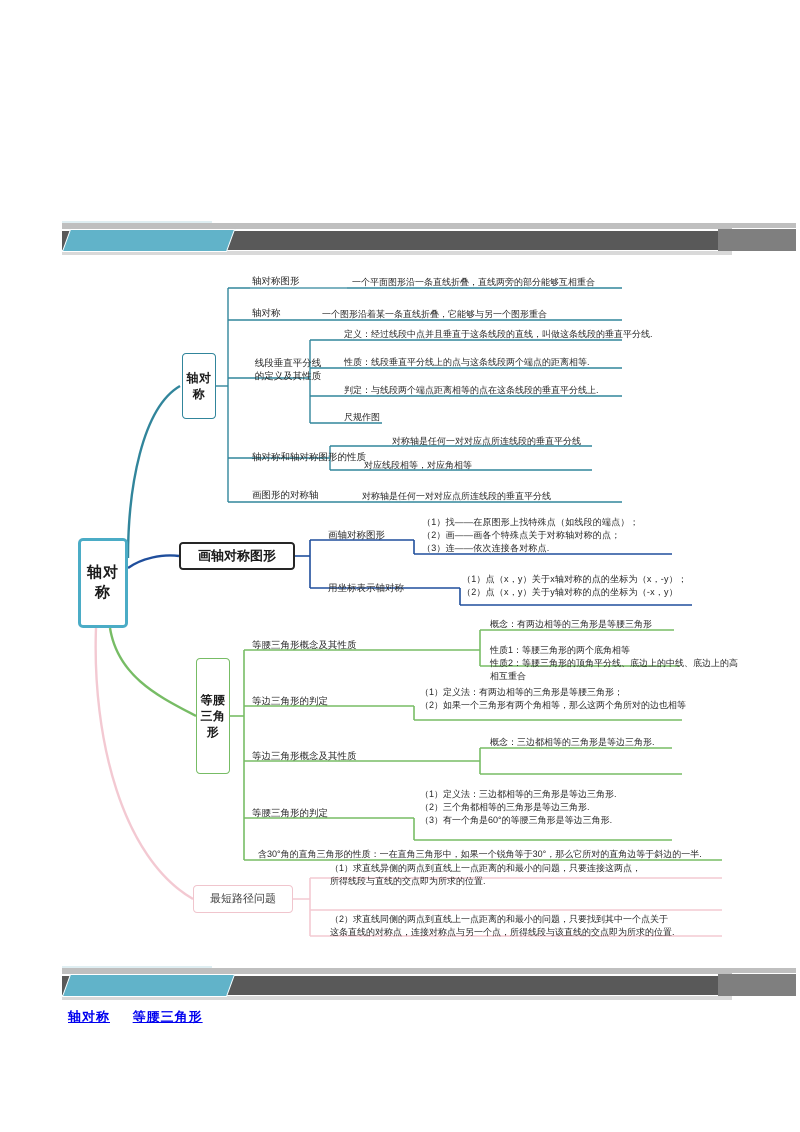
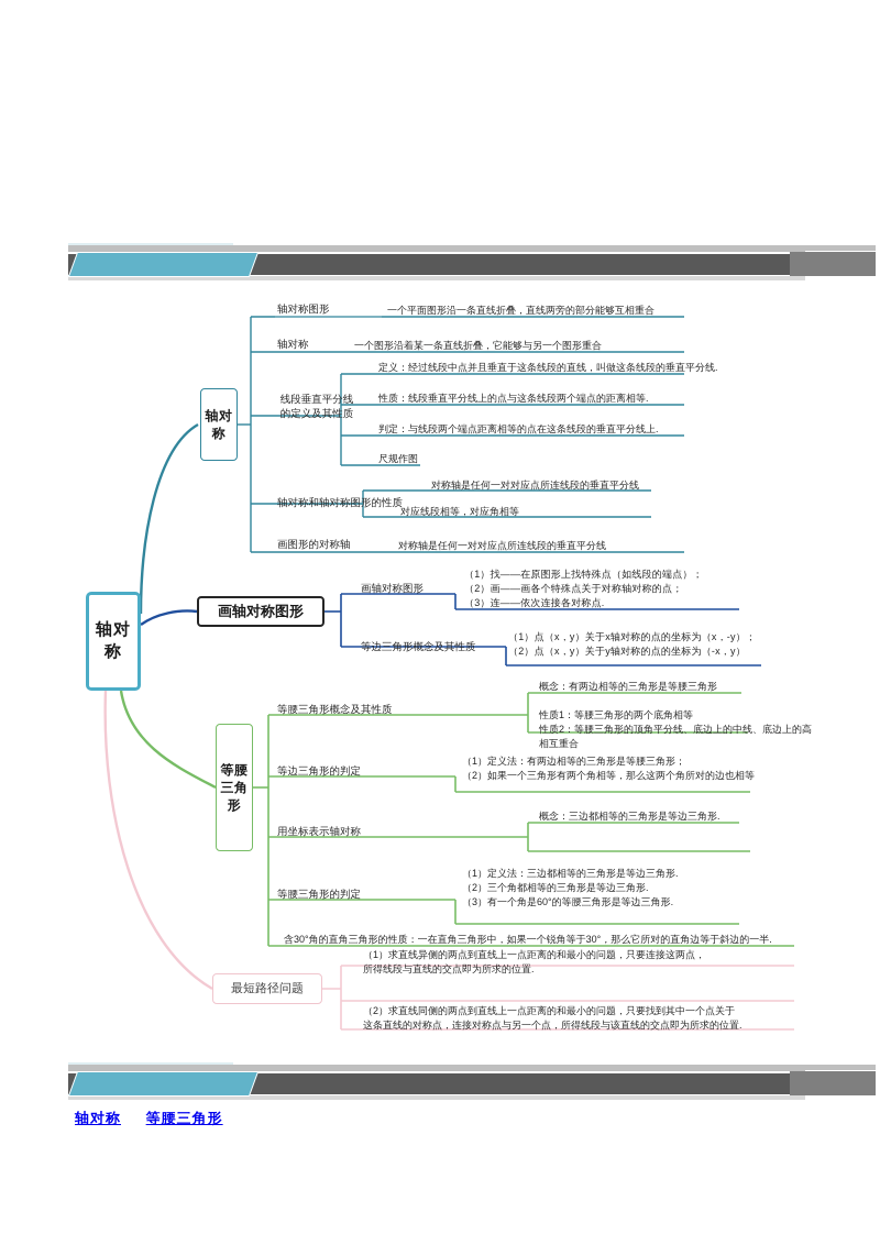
  轴对称
  轴对称
  轴对称图形
  一个平面图形沿一条直线折叠，直线两旁的部分能够互相重合
  轴对称
  一个图形沿着某一条直线折叠，它能够与另一个图形重合
  线段垂直平分线
  的定义及其性质
  定义：经过线段中点并且垂直于这条线段的直线，叫做这条线段的垂直平分线.
  性质：线段垂直平分线上的点与这条线段两个端点的距离相等.
  判定：与线段两个端点距离相等的点在这条线段的垂直平分线上.
  尺规作图
  轴对称和轴对称图形的性质
  对称轴是任何一对对应点所连线段的垂直平分线
  对应线段相等，对应角相等
  画图形的对称轴
  对称轴是任何一对对应点所连线段的垂直平分线
  画轴对称图形
  画轴对称图形
  （1）找——在原图形上找特殊点（如线段的端点）；
  （2）画——画各个特殊点关于对称轴对称的点；
  （3）连——依次连接各对称点.
- 用坐标表示轴对称
+ 等边三角形概念及其性质
  （1）点（x，y）关于x轴对称的点的坐标为（x，-y）；
  （2）点（x，y）关于y轴对称的点的坐标为（-x，y）
  等腰三角形
  等腰三角形概念及其性质
  概念：有两边相等的三角形是等腰三角形
  性质1：等腰三角形的两个底角相等
  性质2：等腰三角形的顶角平分线、底边上的中线、底边上的高相互重合
  等边三角形的判定
  （1）定义法：有两边相等的三角形是等腰三角形；
  （2）如果一个三角形有两个角相等，那么这两个角所对的边也相等
- 等边三角形概念及其性质
+ 用坐标表示轴对称
  概念：三边都相等的三角形是等边三角形.
  等腰三角形的判定
  （1）定义法：三边都相等的三角形是等边三角形.
  （2）三个角都相等的三角形是等边三角形.
  （3）有一个角是60°的等腰三角形是等边三角形.
  含30°角的直角三角形的性质：一在直角三角形中，如果一个锐角等于30°，那么它所对的直角边等于斜边的一半.
  最短路径问题
  （1）求直线异侧的两点到直线上一点距离的和最小的问题，只要连接这两点，
  所得线段与直线的交点即为所求的位置.
  （2）求直线同侧的两点到直线上一点距离的和最小的问题，只要找到其中一个点关于
  这条直线的对称点，连接对称点与另一个点，所得线段与该直线的交点即为所求的位置.
  轴对称 等腰三角形
